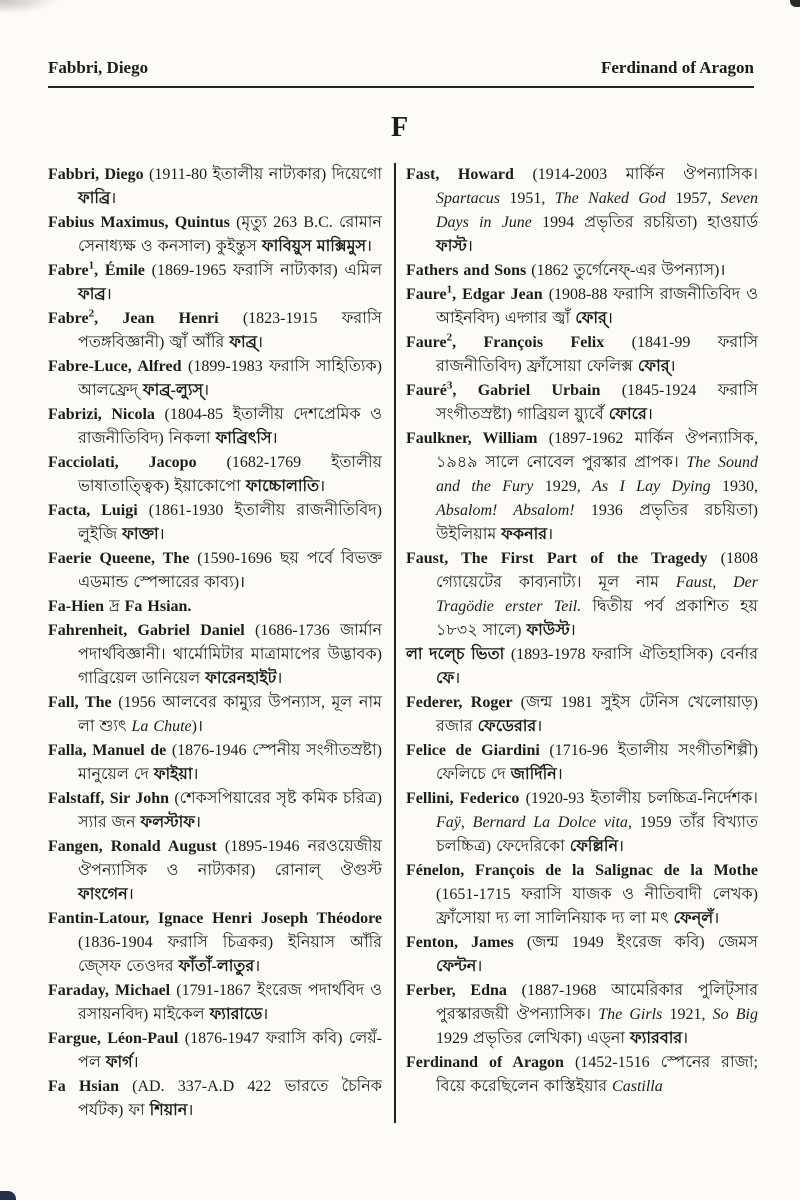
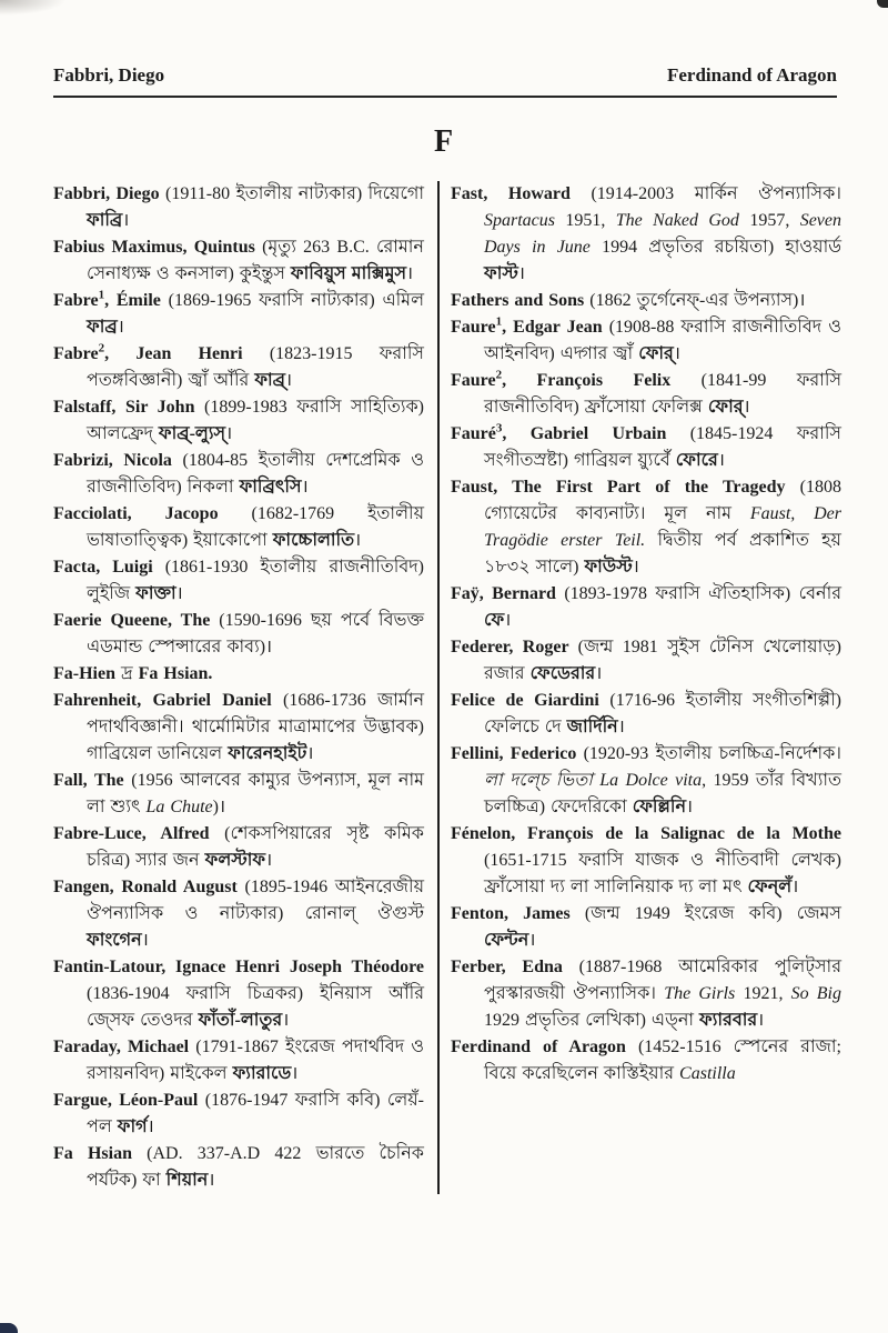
  Fabbri, Diego
  Ferdinand of Aragon
  F
  Fabbri, Diego (1911-80 ইতালীয় নাট্যকার) দিয়েগো ফাব্রি।
  Fabius Maximus, Quintus (মৃত্যু 263 B.C. রোমান সেনাধ্যক্ষ ও কনসাল) কুইন্তুস ফাবিয়ুস মাক্সিমুস।
  Fabre1, Émile (1869-1965 ফরাসি নাট্যকার) এমিল ফাব্র।
  Fabre2, Jean Henri (1823-1915 ফরাসি পতঙ্গবিজ্ঞানী) জ্বাঁ আঁরি ফাব্র্।
- Fabre-Luce, Alfred (1899-1983 ফরাসি সাহিত্যিক) আলফ্রেদ্ ফাব্র্-ল্যুস্।
+ Falstaff, Sir John (1899-1983 ফরাসি সাহিত্যিক) আলফ্রেদ্ ফাব্র্-ল্যুস্।
  Fabrizi, Nicola (1804-85 ইতালীয় দেশপ্রেমিক ও রাজনীতিবিদ) নিকলা ফাব্রিৎসি।
  Facciolati, Jacopo (1682-1769 ইতালীয় ভাষাতাত্ত্বিক) ইয়াকোপো ফাচ্চোলাতি।
  Facta, Luigi (1861-1930 ইতালীয় রাজনীতিবিদ) লুইজি ফাক্তা।
  Faerie Queene, The (1590-1696 ছয় পর্বে বিভক্ত এডমান্ড স্পেন্সারের কাব্য)।
  Fa-Hien দ্র Fa Hsian.
  Fahrenheit, Gabriel Daniel (1686-1736 জার্মান পদার্থবিজ্ঞানী। থার্মোমিটার মাত্রামাপের উদ্ভাবক) গাব্রিয়েল ডানিয়েল ফারেনহাইট।
  Fall, The (1956 আলবের কাম্যুর উপন্যাস, মূল নাম লা শ্যুৎ La Chute)।
- Falla, Manuel de (1876-1946 স্পেনীয় সংগীতস্রষ্টা) মানুয়েল দে ফাইয়া।
- Falstaff, Sir John (শেকসপিয়ারের সৃষ্ট কমিক চরিত্র) স্যার জন ফলস্টাফ।
+ Fabre-Luce, Alfred (শেকসপিয়ারের সৃষ্ট কমিক চরিত্র) স্যার জন ফলস্টাফ।
- Fangen, Ronald August (1895-1946 নরওয়েজীয় ঔপন্যাসিক ও নাট্যকার) রোনাল্ ঔগুস্ট ফাংগেন।
+ Fangen, Ronald August (1895-1946 আইনব়েজীয় ঔপন্যাসিক ও নাট্যকার) রোনাল্ ঔগুস্ট ফাংগেন।
  Fantin-Latour, Ignace Henri Joseph Théodore (1836-1904 ফরাসি চিত্রকর) ইনিয়াস আঁরি জ্সেফ তেওদর ফাঁতাঁ-লাতুর।
  Faraday, Michael (1791-1867 ইংরেজ পদার্থবিদ ও রসায়নবিদ) মাইকেল ফ্যারাডে।
  Fargue, Léon-Paul (1876-1947 ফরাসি কবি) লেয়ঁ-পল ফার্গ।
  Fa Hsian (AD. 337-A.D 422 ভারতে চৈনিক পর্যটক) ফা শিয়ান।
  Fast, Howard (1914-2003 মার্কিন ঔপন্যাসিক। Spartacus 1951, The Naked God 1957, Seven Days in June 1994 প্রভৃতির রচয়িতা) হাওয়ার্ড ফাস্ট।
  Fathers and Sons (1862 তুর্গেনেফ্-এর উপন্যাস)।
  Faure1, Edgar Jean (1908-88 ফরাসি রাজনীতিবিদ ও আইনবিদ) এদ্গার জ্বাঁ ফোর্।
  Faure2, François Felix (1841-99 ফরাসি রাজনীতিবিদ) ফ্রাঁসোয়া ফেলিক্স ফোর্।
  Fauré3, Gabriel Urbain (1845-1924 ফরাসি সংগীতস্রষ্টা) গাব্রিয়ল য়্যুর্বেঁ ফোরে।
- Faulkner, William (1897-1962 মার্কিন ঔপন্যাসিক, ১৯৪৯ সালে নোবেল পুরস্কার প্রাপক। The Sound and the Fury 1929, As I Lay Dying 1930, Absalom! Absalom! 1936 প্রভৃতির রচয়িতা) উইলিয়াম ফকনার।
  Faust, The First Part of the Tragedy (1808 গ্যোয়েটের কাব্যনাট্য। মূল নাম Faust, Der Tragödie erster Teil. দ্বিতীয় পর্ব প্রকাশিত হয় ১৮৩২ সালে) ফাউস্ট।
- লা দল্চে ভিতা (1893-1978 ফরাসি ঐতিহাসিক) বের্নার ফে।
+ Faÿ, Bernard (1893-1978 ফরাসি ঐতিহাসিক) বের্নার ফে।
  Federer, Roger (জন্ম 1981 সুইস টেনিস খেলোয়াড়) রজার ফেডেরার।
  Felice de Giardini (1716-96 ইতালীয় সংগীতশিল্পী) ফেলিচে দে জার্দিনি।
- Fellini, Federico (1920-93 ইতালীয় চলচ্চিত্র-নির্দেশক। Faÿ, Bernard La Dolce vita, 1959 তাঁর বিখ্যাত চলচ্চিত্র) ফেদেরিকো ফেল্লিনি।
+ Fellini, Federico (1920-93 ইতালীয় চলচ্চিত্র-নির্দেশক। লা দল্চে ভিতা La Dolce vita, 1959 তাঁর বিখ্যাত চলচ্চিত্র) ফেদেরিকো ফেল্লিনি।
  Fénelon, François de la Salignac de la Mothe (1651-1715 ফরাসি যাজক ও নীতিবাদী লেখক) ফ্রাঁসোয়া দ্য লা সালিনিয়াক দ্য লা মৎ ফেন্লঁ।
  Fenton, James (জন্ম 1949 ইংরেজ কবি) জেমস ফেন্টন।
  Ferber, Edna (1887-1968 আমেরিকার পুলিট্সার পুরস্কারজয়ী ঔপন্যাসিক। The Girls 1921, So Big 1929 প্রভৃতির লেখিকা) এড্না ফ্যারবার।
  Ferdinand of Aragon (1452-1516 স্পেনের রাজা; বিয়ে করেছিলেন কাস্তিইয়ার Castilla
